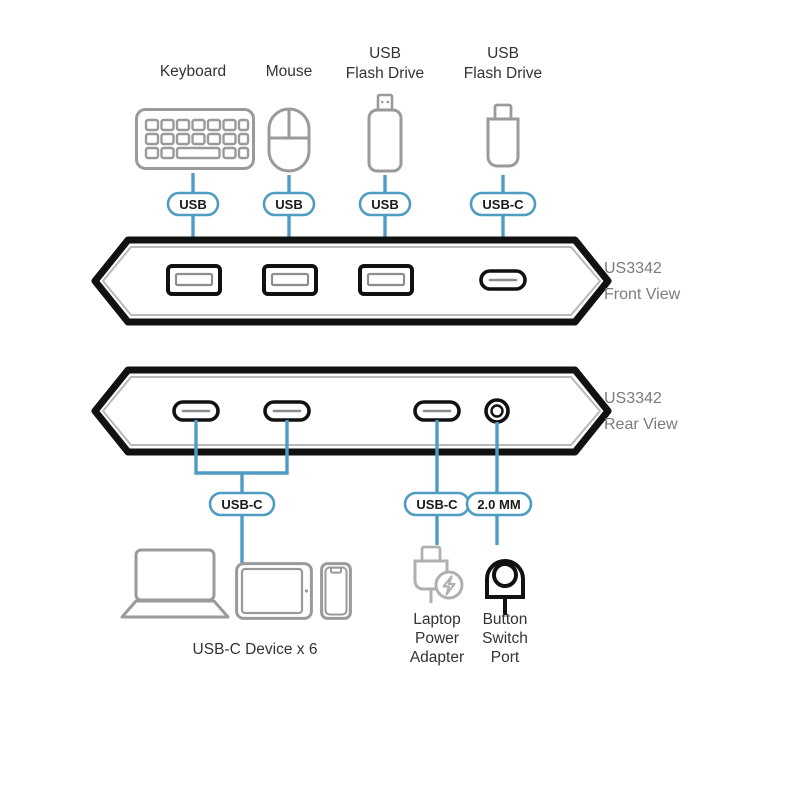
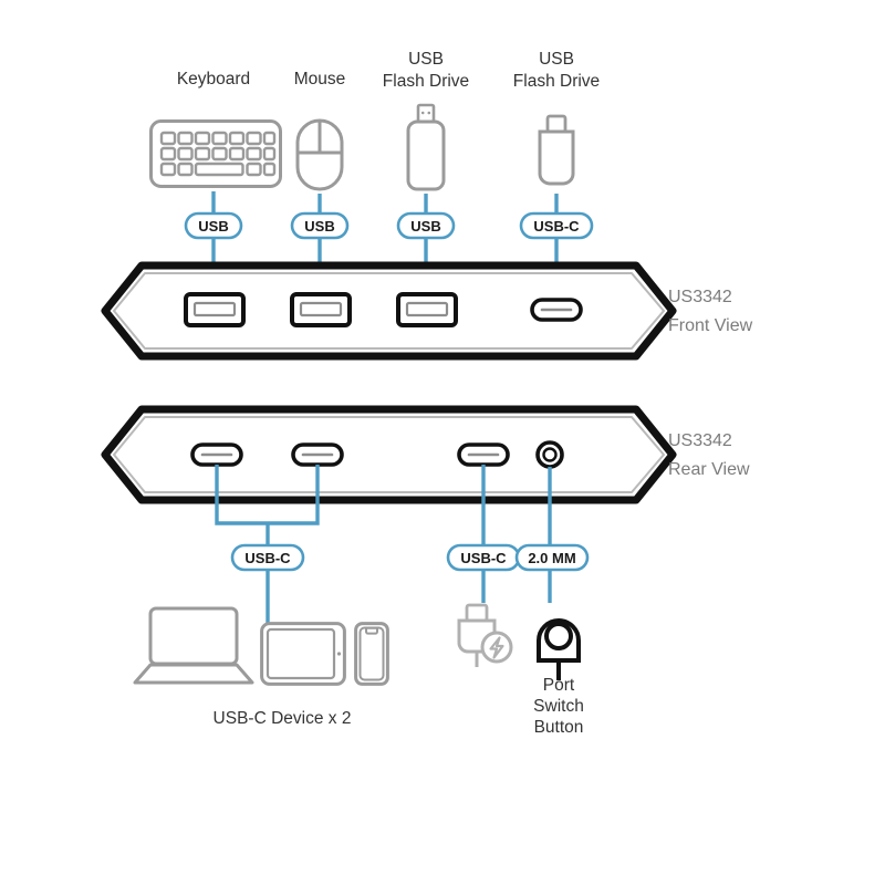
  Keyboard
  Mouse
  USB
  Flash Drive
  USB
  Flash Drive
  USB
  USB
  USB
  USB-C
  US3342
  Front View
  US3342
  Rear View
  USB-C
  USB-C
  2.0 MM
- USB-C Device x 6
+ USB-C Device x 2
- Laptop
- Power
- Adapter
- Button
+ Port
  Switch
- Port
+ Button
